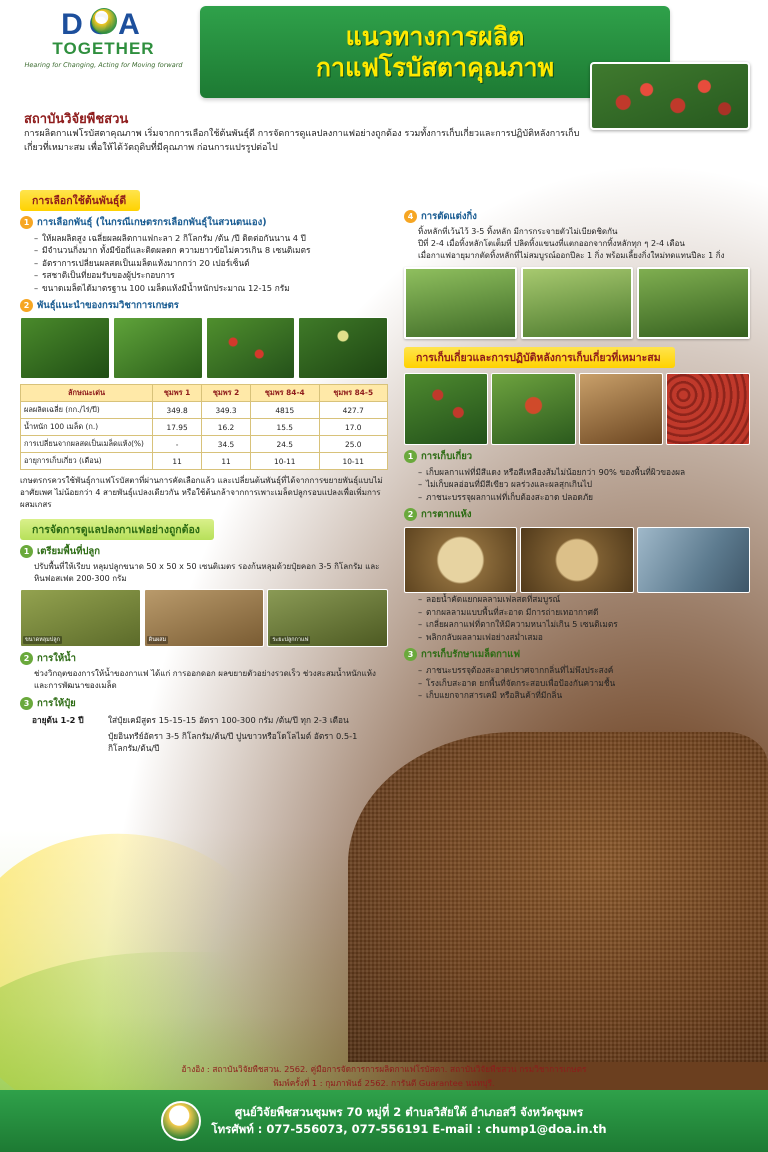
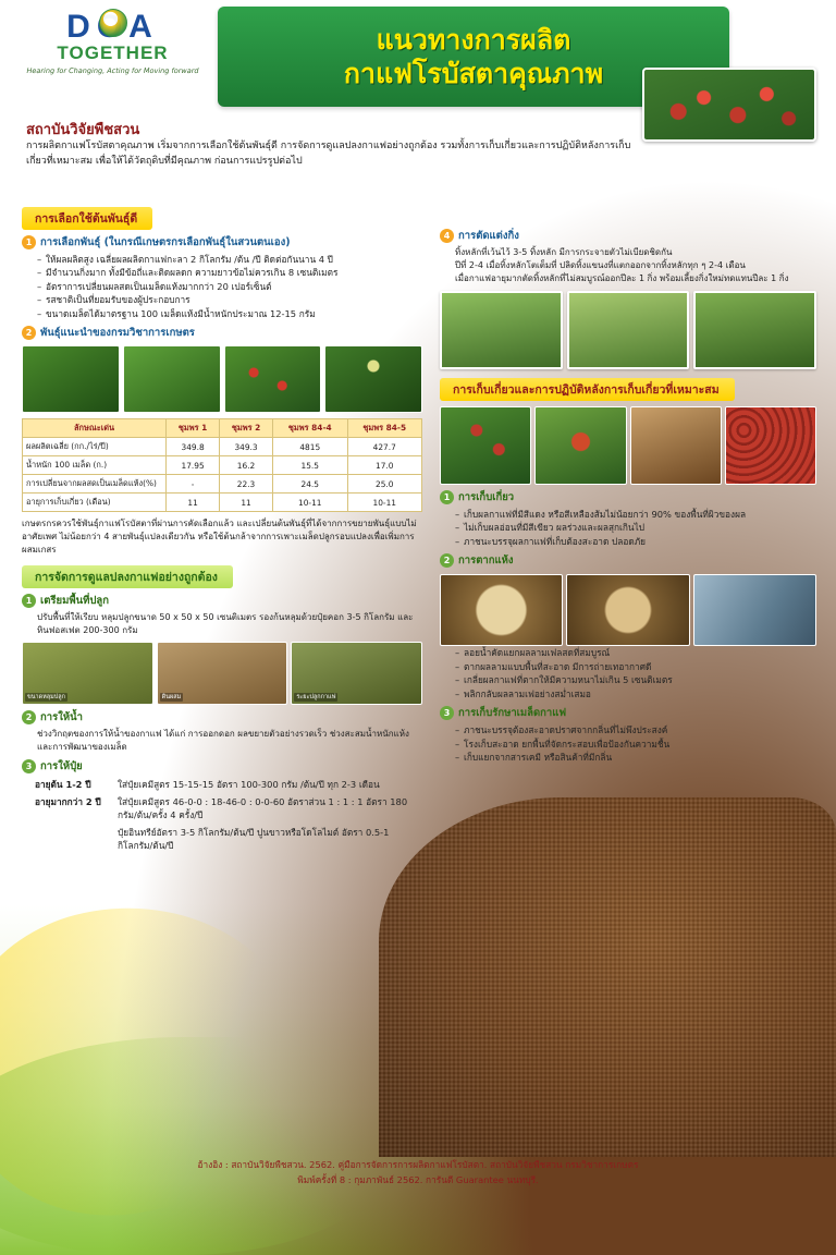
  TOGETHER
  Hearing for Changing, Acting for Moving forward
  แนวทางการผลิต
  กาแฟโรบัสตาคุณภาพ
  สถาบันวิจัยพืชสวน
  การผลิตกาแฟโรบัสตาคุณภาพ เริ่มจากการเลือกใช้ต้นพันธุ์ดี การจัดการดูแลปลงกาแฟอย่างถูกต้อง รวมทั้งการเก็บเกี่ยวและการปฏิบัติหลังการเก็บเกี่ยวที่เหมาะสม เพื่อให้ได้วัตถุดิบที่มีคุณภาพ ก่อนการแปรรูปต่อไป
  การเลือกใช้ต้นพันธุ์ดี
  1
  การเลือกพันธุ์ (ในกรณีเกษตรกรเลือกพันธุ์ในสวนตนเอง)
  ให้ผลผลิตสูง เฉลี่ยผลผลิตกาแฟกะลา 2 กิโลกรัม /ต้น /ปี ติดต่อกันนาน 4 ปี
  มีจำนวนกิ่งมาก ทั้งมีข้อถี่และติดผลดก ความยาวข้อไม่ควรเกิน 8 เซนติเมตร
  อัตราการเปลี่ยนผลสดเป็นเมล็ดแห้งมากกว่า 20 เปอร์เซ็นต์
  รสชาติเป็นที่ยอมรับของผู้ประกอบการ
  ขนาดเมล็ดได้มาตรฐาน 100 เมล็ดแห้งมีน้ำหนักประมาณ 12-15 กรัม
  2
  พันธุ์แนะนำของกรมวิชาการเกษตร
  ลักษณะเด่น	ชุมพร 1	ชุมพร 2	ชุมพร 84-4	ชุมพร 84-5
  ผลผลิตเฉลี่ย (กก./ไร่/ปี)	349.8	349.3	4815	427.7
  น้ำหนัก 100 เมล็ด (ก.)	17.95	16.2	15.5	17.0
- การเปลี่ยนจากผลสดเป็นเมล็ดแห้ง(%)	-	34.5	24.5	25.0
+ การเปลี่ยนจากผลสดเป็นเมล็ดแห้ง(%)	-	22.3	24.5	25.0
  อายุการเก็บเกี่ยว (เดือน)	11	11	10-11	10-11
  เกษตรกรควรใช้พันธุ์กาแฟโรบัสตาที่ผ่านการคัดเลือกแล้ว และเปลี่ยนต้นพันธุ์ที่ได้จากการขยายพันธุ์แบบไม่อาศัยเพศ ไม่น้อยกว่า 4 สายพันธุ์แปลงเดียวกัน หรือใช้ต้นกล้าจากการเพาะเมล็ดปลูกรอบแปลงเพื่อเพิ่มการผสมเกสร
  การจัดการดูแลปลงกาแฟอย่างถูกต้อง
  1
  เตรียมพื้นที่ปลูก
  ปรับพื้นที่ให้เรียบ หลุมปลูกขนาด 50 x 50 x 50 เซนติเมตร รองก้นหลุมด้วยปุ๋ยคอก 3-5 กิโลกรัม และหินฟอสเฟต 200-300 กรัม
  2
  การให้น้ำ
  ช่วงวิกฤตของการให้น้ำของกาแฟ ได้แก่ การออกดอก ผลขยายตัวอย่างรวดเร็ว ช่วงสะสมน้ำหนักแห้ง และการพัฒนาของเมล็ด
  3
  การให้ปุ๋ย
  อายุต้น 1-2 ปี
  ใส่ปุ๋ยเคมีสูตร 15-15-15 อัตรา 100-300 กรัม /ต้น/ปี ทุก 2-3 เดือน
+ อายุมากกว่า 2 ปี
+ ใส่ปุ๋ยเคมีสูตร 46-0-0 : 18-46-0 : 0-0-60 อัตราส่วน 1 : 1 : 1 อัตรา 180 กรัม/ต้น/ครั้ง 4 ครั้ง/ปี
  ปุ๋ยอินทรีย์อัตรา 3-5 กิโลกรัม/ต้น/ปี ปูนขาวหรือโดโลไมต์ อัตรา 0.5-1 กิโลกรัม/ต้น/ปี
  4
  การตัดแต่งกิ่ง
  ทิ้งหลักที่เว้นไว้ 3-5 ทิ้งหลัก มีการกระจายตัวไม่เบียดชิดกัน
  ปีที่ 2-4 เมื่อทิ้งหลักโตเต็มที่ ปลิดทิ้งแขนงที่แตกออกจากทิ้งหลักทุก ๆ 2-4 เดือน
  เมื่อกาแฟอายุมากตัดทิ้งหลักที่ไม่สมบูรณ์ออกปีละ 1 กิ่ง พร้อมเลี้ยงกิ่งใหม่ทดแทนปีละ 1 กิ่ง
  การเก็บเกี่ยวและการปฏิบัติหลังการเก็บเกี่ยวที่เหมาะสม
  1
  การเก็บเกี่ยว
  เก็บผลกาแฟที่มีสีแดง หรือสีเหลืองส้มไม่น้อยกว่า 90% ของพื้นที่ผิวของผล
  ไม่เก็บผลอ่อนที่มีสีเขียว ผลร่วงและผลสุกเกินไป
  ภาชนะบรรจุผลกาแฟที่เก็บต้องสะอาด ปลอดภัย
  2
  การตากแห้ง
  ลอยน้ำคัดแยกผลลามเฟลสดที่สมบูรณ์
  ตากผลลามแบบพื้นที่สะอาด มีการถ่ายเทอากาศดี
  เกลี่ยผลกาแฟที่ตากให้มีความหนาไม่เกิน 5 เซนติเมตร
  พลิกกลับผลลามเฟอย่างสม่ำเสมอ
  3
  การเก็บรักษาเมล็ดกาแฟ
  ภาชนะบรรจุต้องสะอาดปราศจากกลิ่นที่ไม่พึงประสงค์
  โรงเก็บสะอาด ยกพื้นที่จัดกระสอบเพื่อป้องกันความชื้น
  เก็บแยกจากสารเคมี หรือสินค้าที่มีกลิ่น
  อ้างอิง : สถาบันวิจัยพืชสวน. 2562. คู่มือการจัดการการผลิตกาแฟโรบัสตา. สถาบันวิจัยพืชสวน กรมวิชาการเกษตร
- พิมพ์ครั้งที่ 1 : กุมภาพันธ์ 2562. การันตี Guarantee นนทบุรี.
+ พิมพ์ครั้งที่ 8 : กุมภาพันธ์ 2562. การันตี Guarantee นนทบุรี.
- ศูนย์วิจัยพืชสวนชุมพร 70 หมู่ที่ 2 ตำบลวิสัยใต้ อำเภอสวี จังหวัดชุมพร
- โทรศัพท์ : 077-556073, 077-556191 E-mail : chump1@doa.in.th
